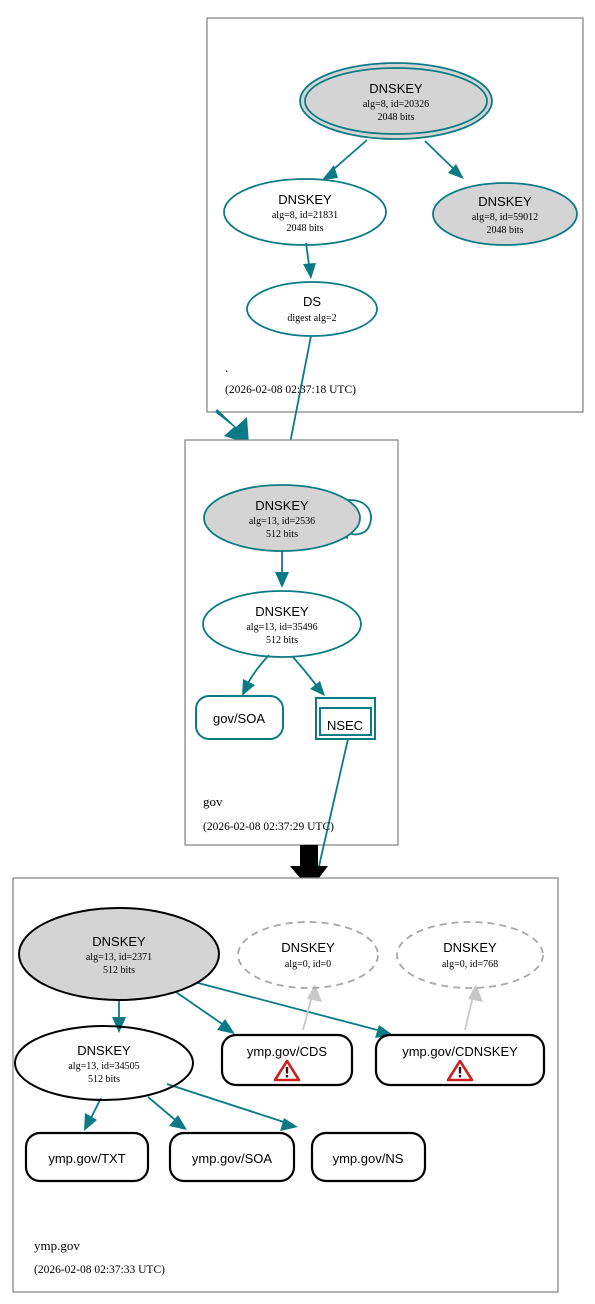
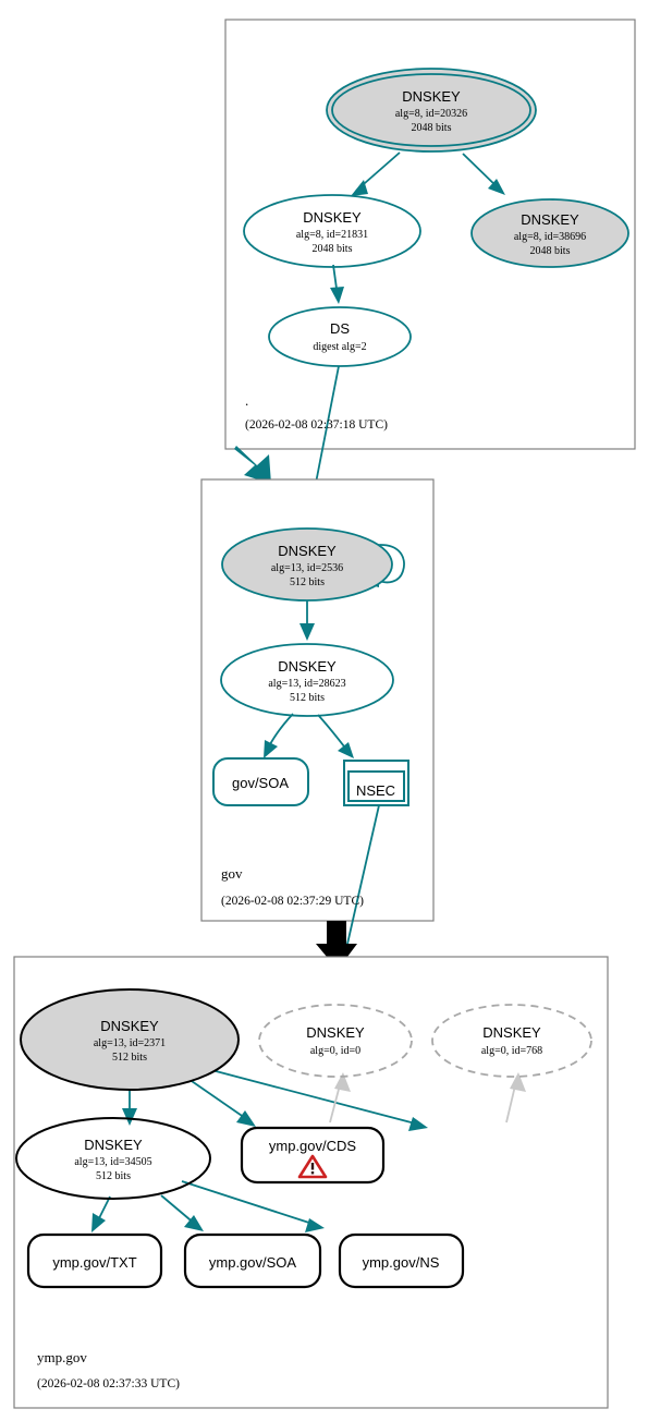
  DNSKEY
  alg=8, id=20326
  2048 bits
  DNSKEY
  alg=8, id=21831
  2048 bits
  DNSKEY
- alg=8, id=59012
+ alg=8, id=38696
  2048 bits
  DS
  digest alg=2
  .
  (2026-02-08 02:37:18 UTC)
  DNSKEY
  alg=13, id=2536
  512 bits
  DNSKEY
- alg=13, id=35496
+ alg=13, id=28623
  512 bits
  gov/SOA
  NSEC
  gov
  (2026-02-08 02:37:29 UTC)
  DNSKEY
  alg=13, id=2371
  512 bits
  DNSKEY
  alg=13, id=34505
  512 bits
  DNSKEY
  alg=0, id=0
  DNSKEY
  alg=0, id=768
  ymp.gov/CDS
- ymp.gov/CDNSKEY
  ymp.gov/TXT
  ymp.gov/SOA
  ymp.gov/NS
  ymp.gov
  (2026-02-08 02:37:33 UTC)
